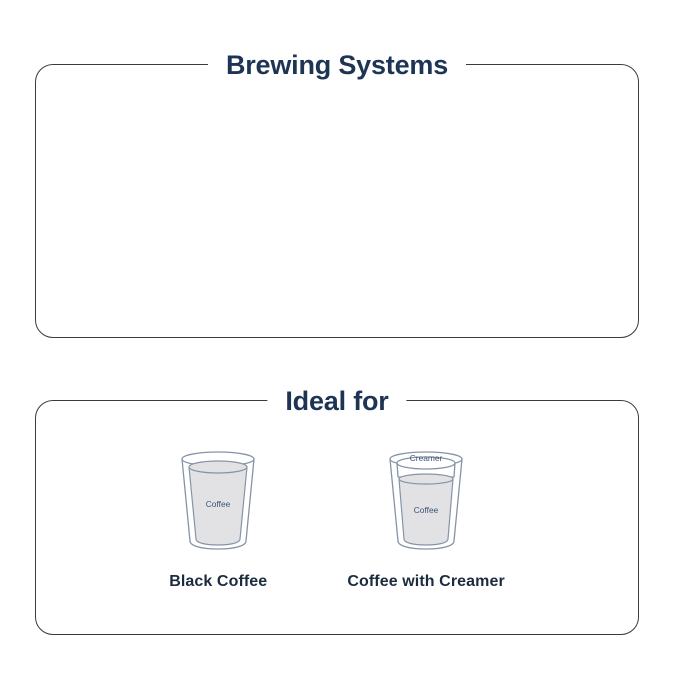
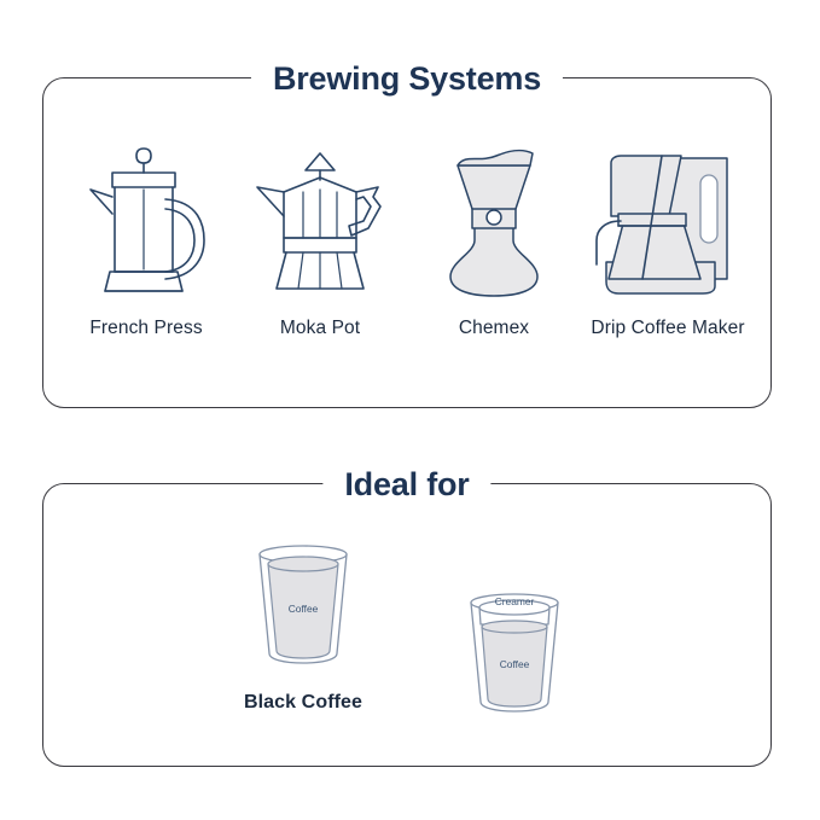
  Brewing Systems
+ French Press
+ Moka Pot
+ Chemex
+ Drip Coffee Maker
  Ideal for
  Coffee
  Black Coffee
  Creamer
  Coffee
- Coffee with Creamer
